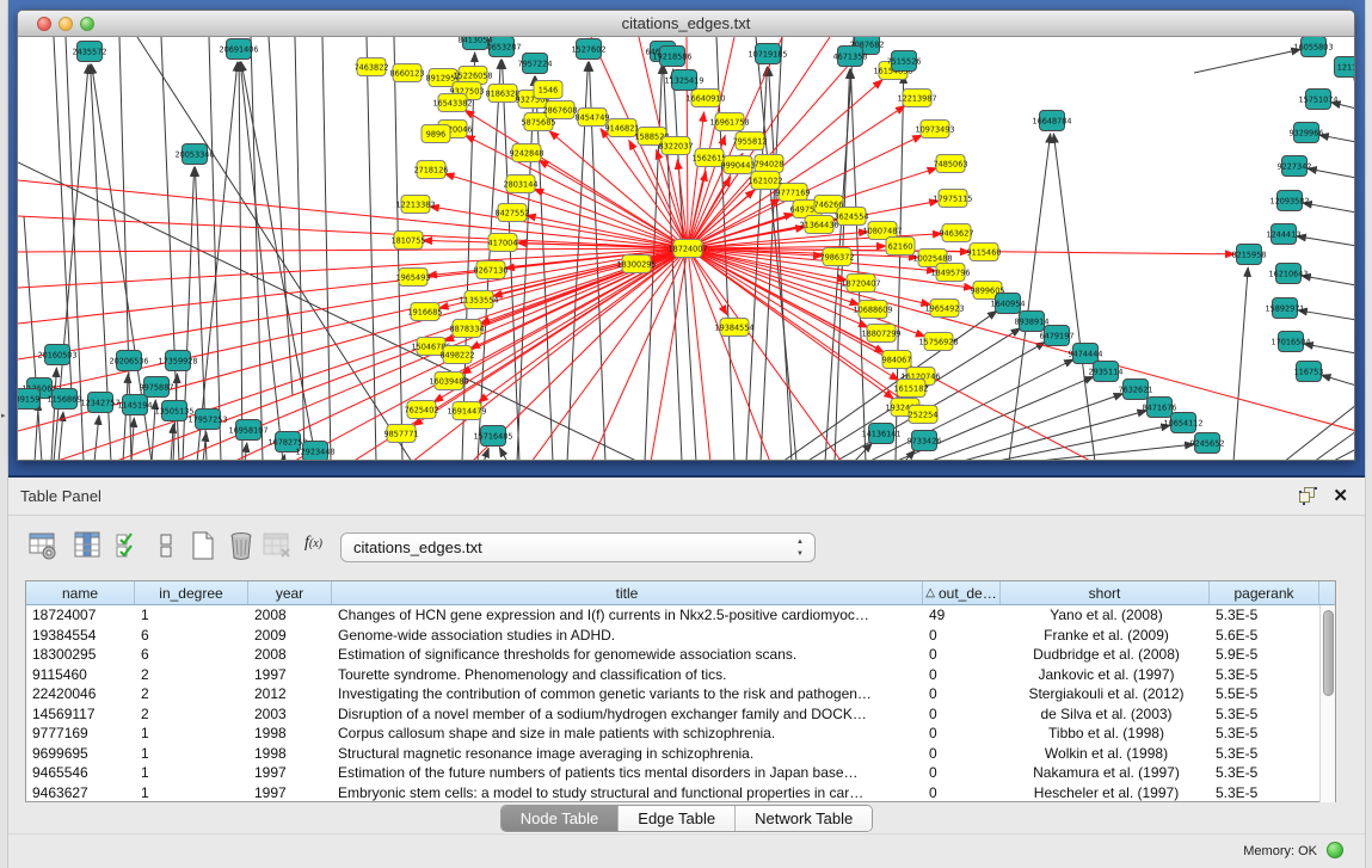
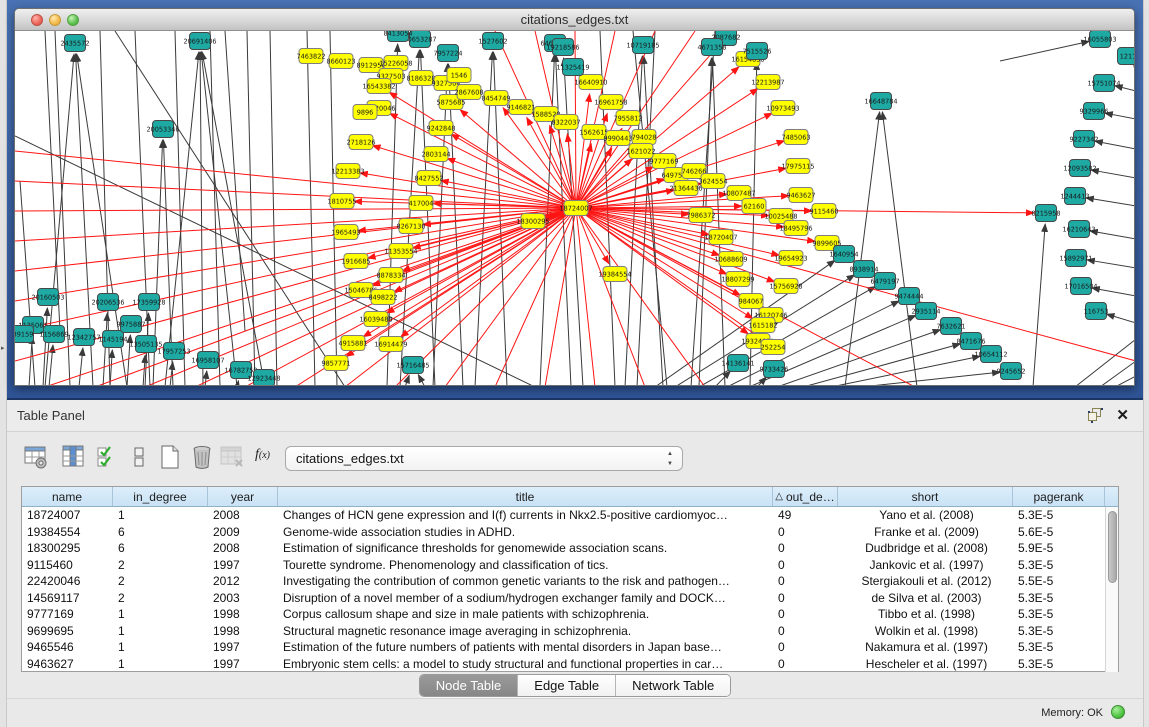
  citations_edges.txt
  18724007
  18300295
  19384554
  9777169
  64975
  746266
  3624554
  21364436
  10807487
  7986372
  18720407
  10688609
  18807299
  19654923
  15756928
  10025488
  18495796
  9115460
  9899605
  984067
  16120746
  1615182
  252254
  62160
  12213987
  10973493
  7485063
  17975115
  16640910
  16961758
  7955812
  156261
  9990443
  794028
  1621022
  9463627
  2087682
  8660123
  8912954
  15226058
  9327503
  16543382
  8186328
  9327504
  1546
  5875685
  2867608
  8454749
  9146821
  9896
  158852
  9242848
  8322037
  2718126
  2803144
  12213383
  8427552
  1810755
  417004
  8267130
  1965493
  11353554
  1916685
  8878334
  150467
  8498222
  16039488
- 7625402
+ 4915881
  16914479
  9857771
  7463822
  2435572
  20691406
  0653287
  1527602
  10719185
  4671358
  7515526
  7957224
  19218586
  11325419
  16055803
  16648784
  20053346
  39159
  1156869
  12342757
  20206536
  1145194
  9975887
  17359928
  13505135
  17957253
  16958107
  1678275
  12923448
  20160503
  121
  15751074
  9329966
  9227342
  12093582
  1244413
  8215958
  16210643
  15892971
  17016504
  116753
  1640954
  8938914
  6479197
  9474444
  2935114
  7632621
  8471676
  10654112
  9245652
  14136141
  9733426
  15716485
  Table Panel
  ✕
  f(x)
  citations_edges.txt
  name
  in_degree
  year
  title
  △
  out_de…
  short
  pagerank
  18724007
  1
  2008
  Changes of HCN gene expression and I(f) currents in Nkx2.5-positive cardiomyoc…
  49
  Yano et al. (2008)
  5.3E-5
  19384554
  6
  2009
  Genome-wide association studies in ADHD.
  0
  Franke et al. (2009)
  5.6E-5
  18300295
  6
  2008
  Estimation of significance thresholds for genomewide association scans.
  0
  Dudbridge et al. (2008)
  5.9E-5
  9115460
  2
  1997
  Tourette syndrome. Phenomenology and classification of tics.
  0
  Jankovic et al. (1997)
  5.3E-5
  22420046
  2
  2012
  Investigating the contribution of common genetic variants to the risk and pathogen…
  0
  Stergiakouli et al. (2012)
  5.5E-5
  14569117
  2
  2003
  Disruption of a novel member of a sodium/hydrogen exchanger family and DOCK…
  0
  de Silva et al. (2003)
  5.3E-5
  9777169
  1
  1998
  Corpus callosum shape and size in male patients with schizophrenia.
  0
  Tibbo et al. (1998)
  5.3E-5
  9699695
  1
  1998
  Structural magnetic resonance image averaging in schizophrenia.
  0
  Wolkin et al. (1998)
  5.3E-5
  9465546
  1
  1997
- Estimation of the future numbers of patients tics mental disorders in Japan base…
+ Estimation of the future numbers of patients with mental disorders in Japan base…
  0
  Nakamura et al. (1997)
  5.3E-5
  9463627
  1
  1997
  Embryonic stem cells: a model to study structural and functional properties in car…
  0
  Hescheler et al. (1997)
  5.3E-5
  Node Table
  Edge Table
  Network Table
  Memory: OK
